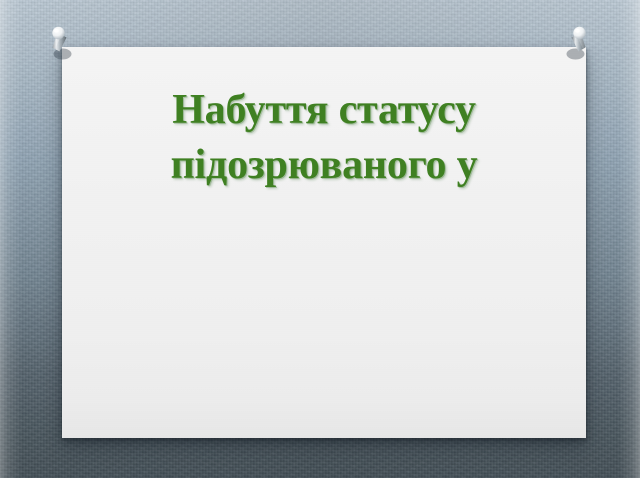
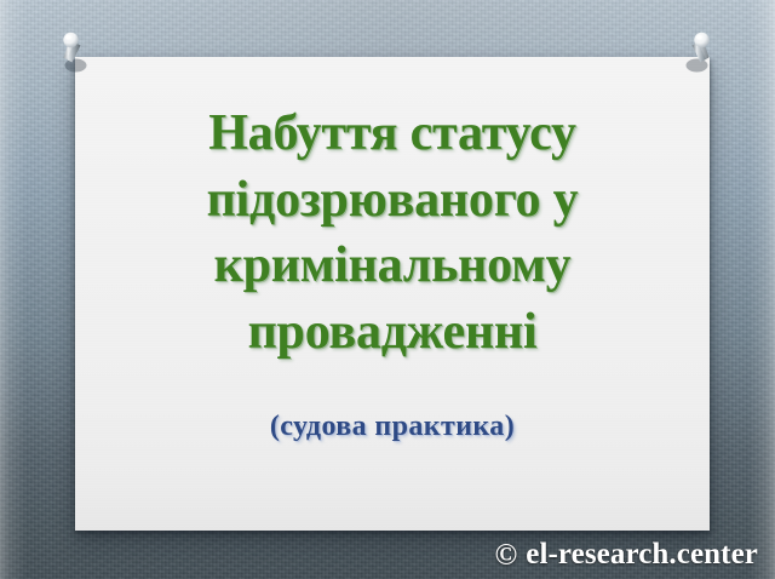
  Набуття статусу
  підозрюваного у
+ кримінальному
+ провадженні
+ (судова практика)
+ ©
+ el-research.center
